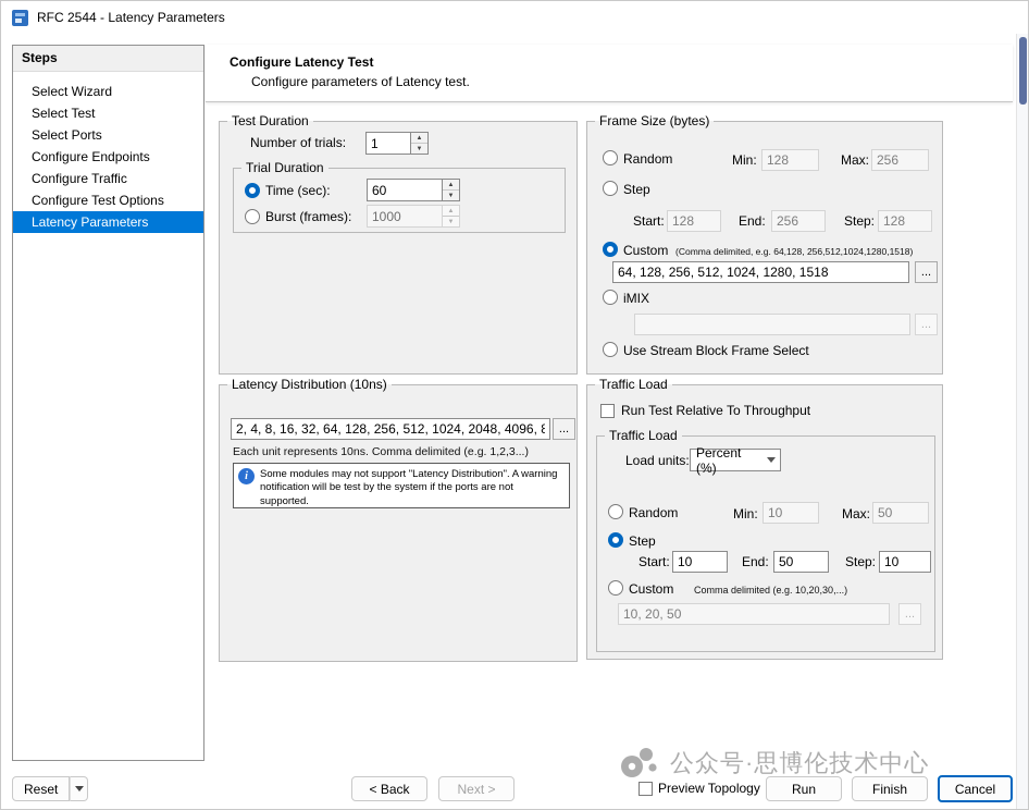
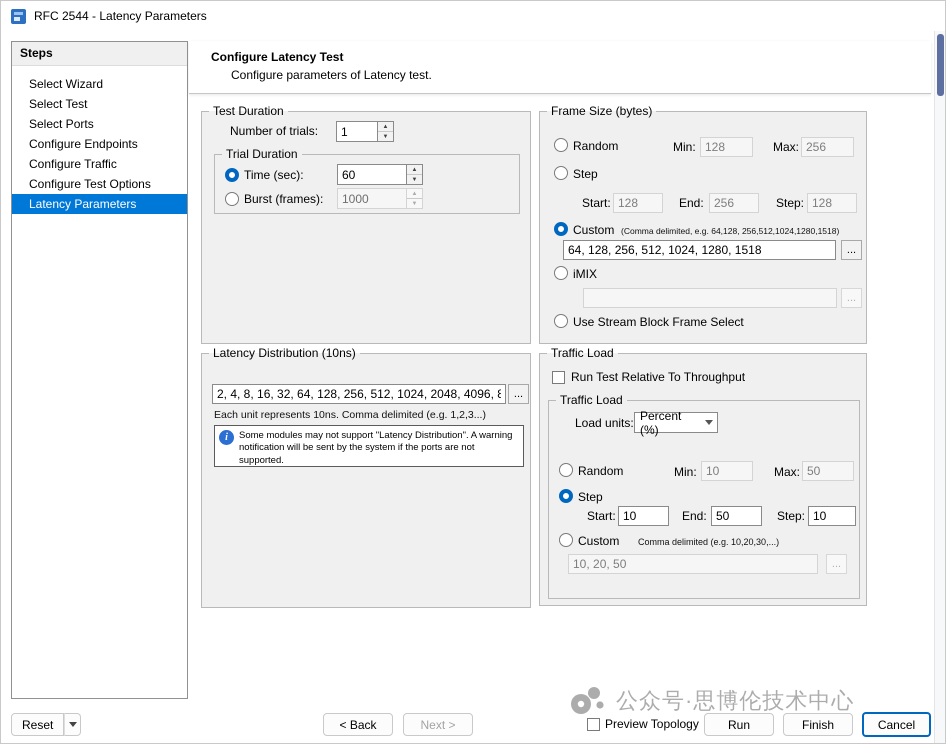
  RFC 2544 - Latency Parameters
  Steps
  Select Wizard
  Select Test
  Select Ports
  Configure Endpoints
  Configure Traffic
  Configure Test Options
  Latency Parameters
  Configure Latency Test
  Configure parameters of Latency test.
  Test Duration
  Number of trials:
  1
  Trial Duration
  Time (sec):
  60
  Burst (frames):
  1000
  Frame Size (bytes)
  Random
  Min:
  128
  Max:
  256
  Step
  Start:
  128
  End:
  256
  Step:
  128
  Custom
  (Comma delimited, e.g. 64,128, 256,512,1024,1280,1518)
  64, 128, 256, 512, 1024, 1280, 1518
  ...
  iMIX
  ...
  Use Stream Block Frame Select
  Latency Distribution (10ns)
  2, 4, 8, 16, 32, 64, 128, 256, 512, 1024, 2048, 4096, 8
  ...
  Each unit represents 10ns. Comma delimited (e.g. 1,2,3...)
  i
- Some modules may not support "Latency Distribution". A warning notification will be test by the system if the ports are not supported.
+ Some modules may not support "Latency Distribution". A warning notification will be sent by the system if the ports are not supported.
  Traffic Load
  Run Test Relative To Throughput
  Traffic Load
  Load units:
  Percent (%)
  Random
  Min:
  10
  Max:
  50
  Step
  Start:
  10
  End:
  50
  Step:
  10
  Custom
  Comma delimited (e.g. 10,20,30,...)
  10, 20, 50
  ...
  Reset
  < Back
  Next >
  Preview Topology
  Run
  Finish
  Cancel
  公众号·思博伦技术中心
